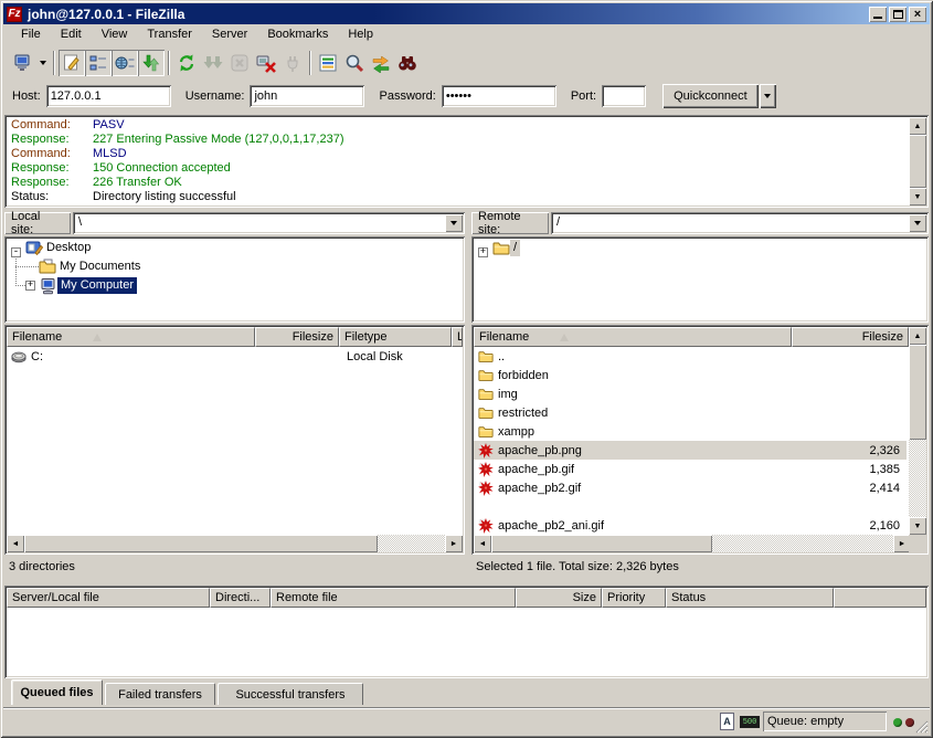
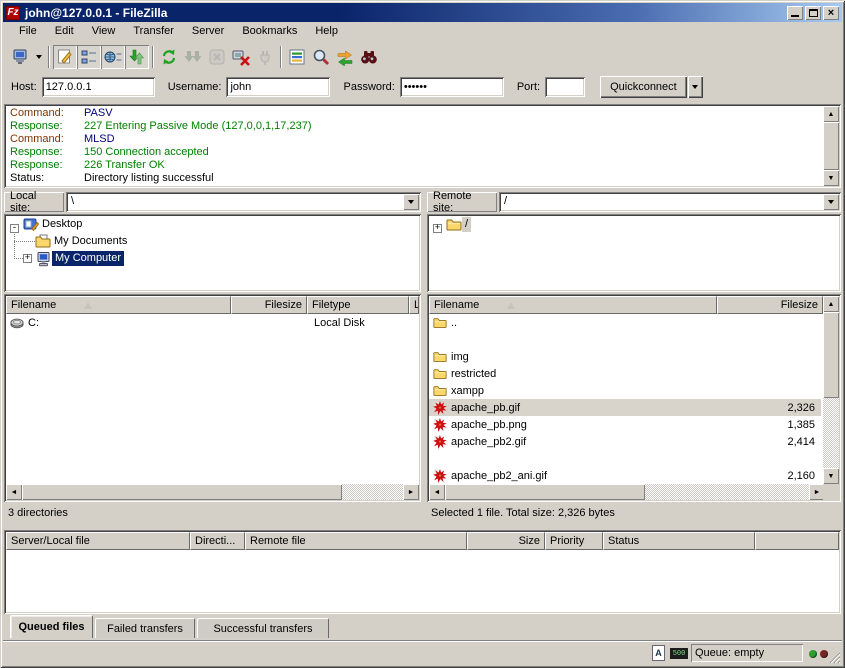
  Fz
  john@127.0.0.1 - FileZilla
  ×
  File
  Edit
  View
  Transfer
  Server
  Bookmarks
  Help
  Host:
  127.0.0.1
  Username:
  john
  Password:
  ••••••
  Port:
  Quickconnect
  Command:
  PASV
  Response:
  227 Entering Passive Mode (127,0,0,1,17,237)
  Command:
  MLSD
  Response:
  150 Connection accepted
  Response:
  226 Transfer OK
  Status:
  Directory listing successful
  Local site:
  \
  Remote site:
  /
  -
  Desktop
  My Documents
  +
  My Computer
  +
  /
  Filename
  Filesize
  Filetype
  L
  C:
  Local Disk
  Filename
  Filesize
  ..
- forbidden
  img
  restricted
  xampp
- apache_pb.png
+ apache_pb.gif
  2,326
- apache_pb.gif
+ apache_pb.png
  1,385
  apache_pb2.gif
  2,414
  apache_pb2_ani.gif
  2,160
  3 directories
  Selected 1 file. Total size: 2,326 bytes
  Server/Local file
  Directi...
  Remote file
  Size
  Priority
  Status
  Queued files
  Failed transfers
  Successful transfers
  A
  500
  Queue: empty
